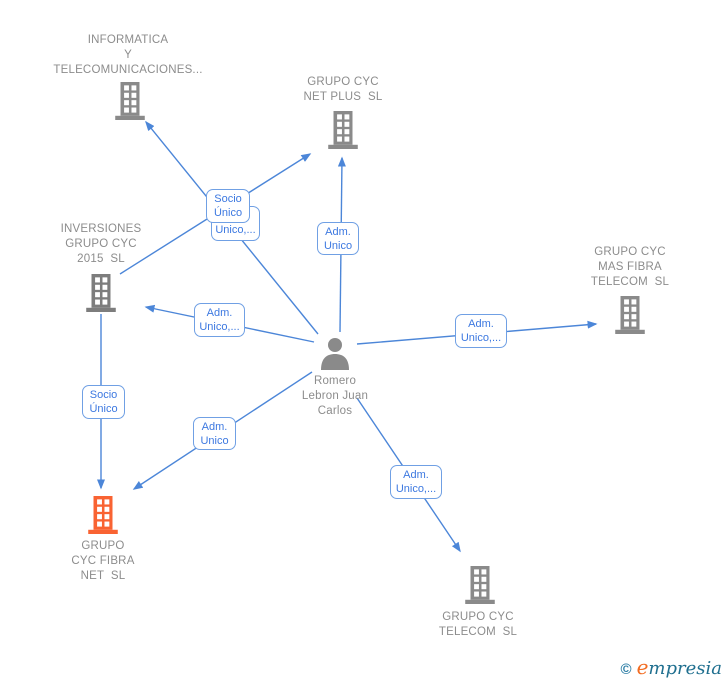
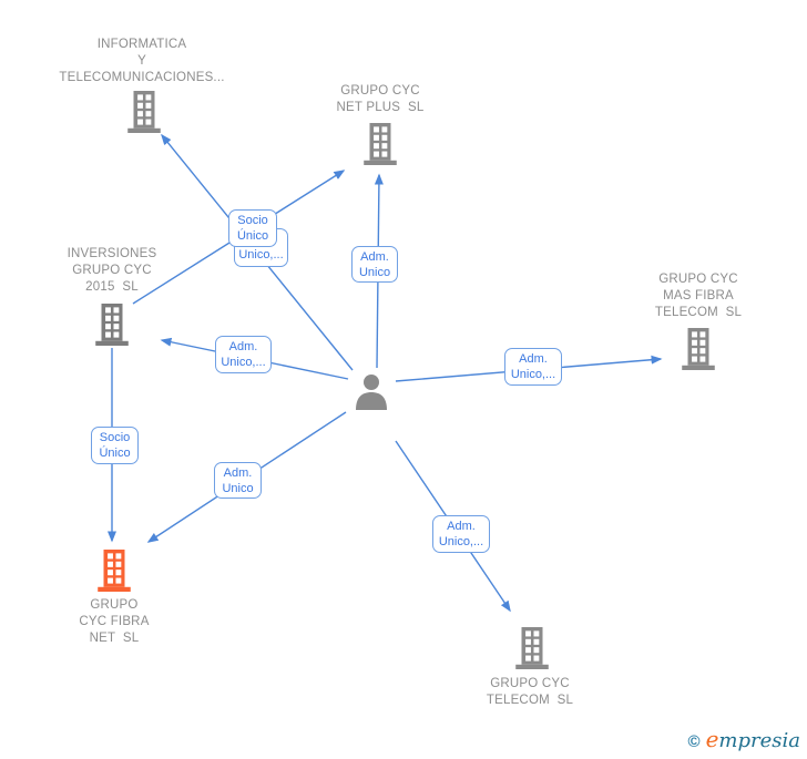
  Unico,...
  Socio
  Único
  Adm.
  Unico
  Adm.
  Unico,...
  Adm.
  Unico,...
  Socio
  Único
  Adm.
  Unico
  Adm.
  Unico,...
  INFORMATICA
  Y
  TELECOMUNICACIONES...
  GRUPO CYC
  NET PLUS SL
  INVERSIONES
  GRUPO CYC
  2015 SL
  GRUPO CYC
  MAS FIBRA
  TELECOM SL
- Romero
- Lebron Juan
- Carlos
  GRUPO
  CYC FIBRA
  NET SL
  GRUPO CYC
  TELECOM SL
  ©
  empresia
